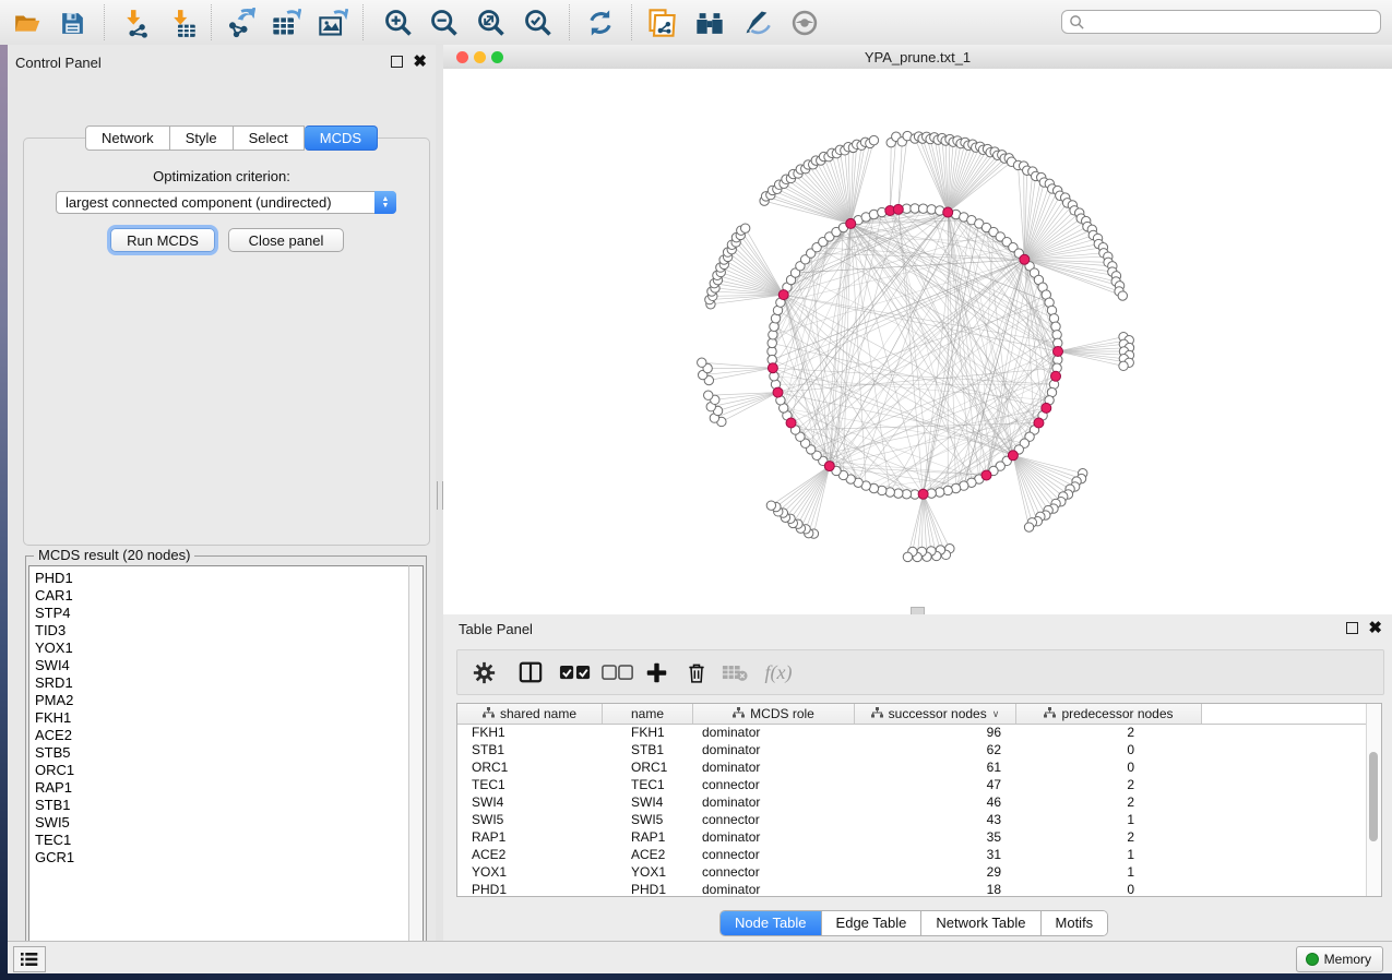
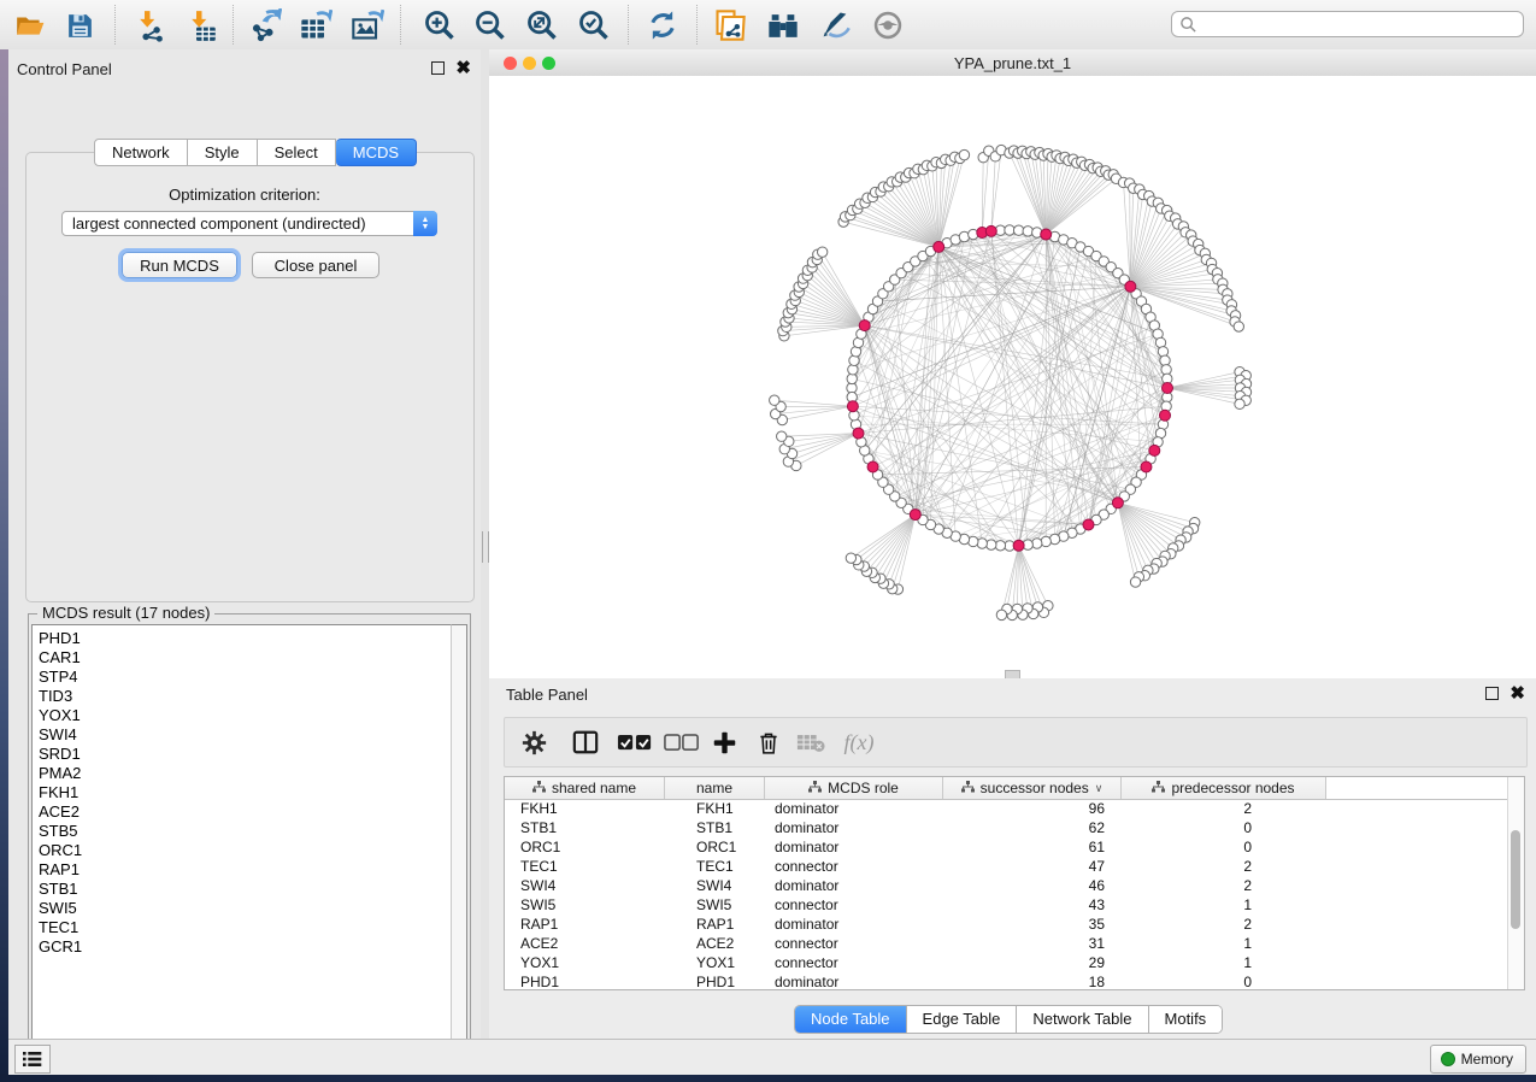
  Control Panel
  ✖
  Network
  Style
  Select
  MCDS
  Optimization criterion:
  largest connected component (undirected)
  Run MCDS
  Close panel
- MCDS result (20 nodes)
+ MCDS result (17 nodes)
  PHD1
  CAR1
  STP4
  TID3
  YOX1
  SWI4
  SRD1
  PMA2
  FKH1
  ACE2
  STB5
  ORC1
  RAP1
  STB1
  SWI5
  TEC1
  GCR1
  YPA_prune.txt_1
  Table Panel
  ✖
  f(x)
  shared name
  name
  MCDS role
  successor nodes
  ∨
  predecessor nodes
  FKH1
  FKH1
  dominator
  96
  2
  STB1
  STB1
  dominator
  62
  0
  ORC1
  ORC1
  dominator
  61
  0
  TEC1
  TEC1
  connector
  47
  2
  SWI4
  SWI4
  dominator
  46
  2
  SWI5
  SWI5
  connector
  43
  1
  RAP1
  RAP1
  dominator
  35
  2
  ACE2
  ACE2
  connector
  31
  1
  YOX1
  YOX1
  connector
  29
  1
  PHD1
  PHD1
  dominator
  18
  0
  Node Table
  Edge Table
  Network Table
  Motifs
  Memory
